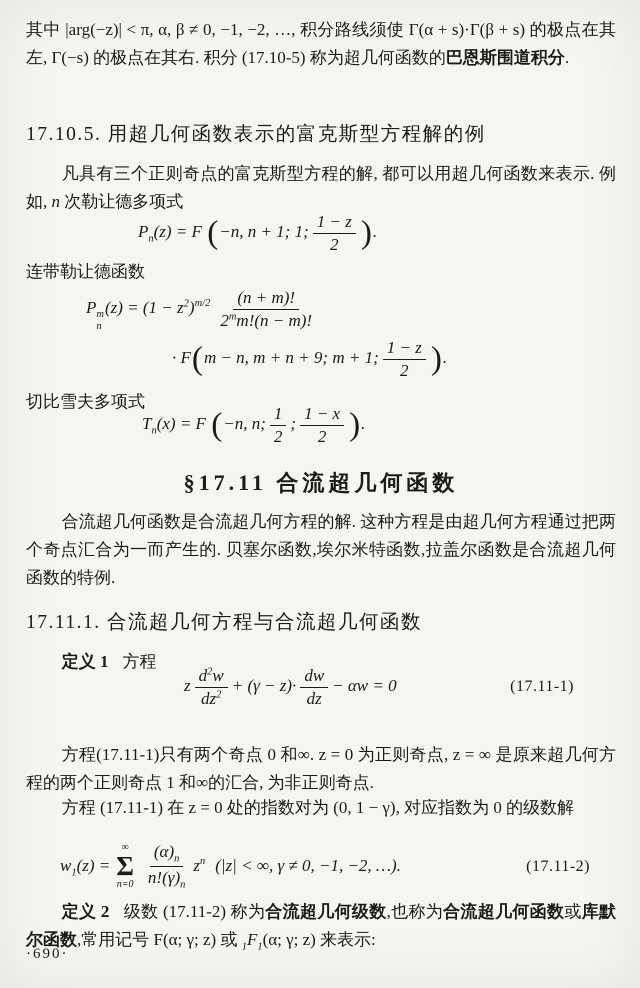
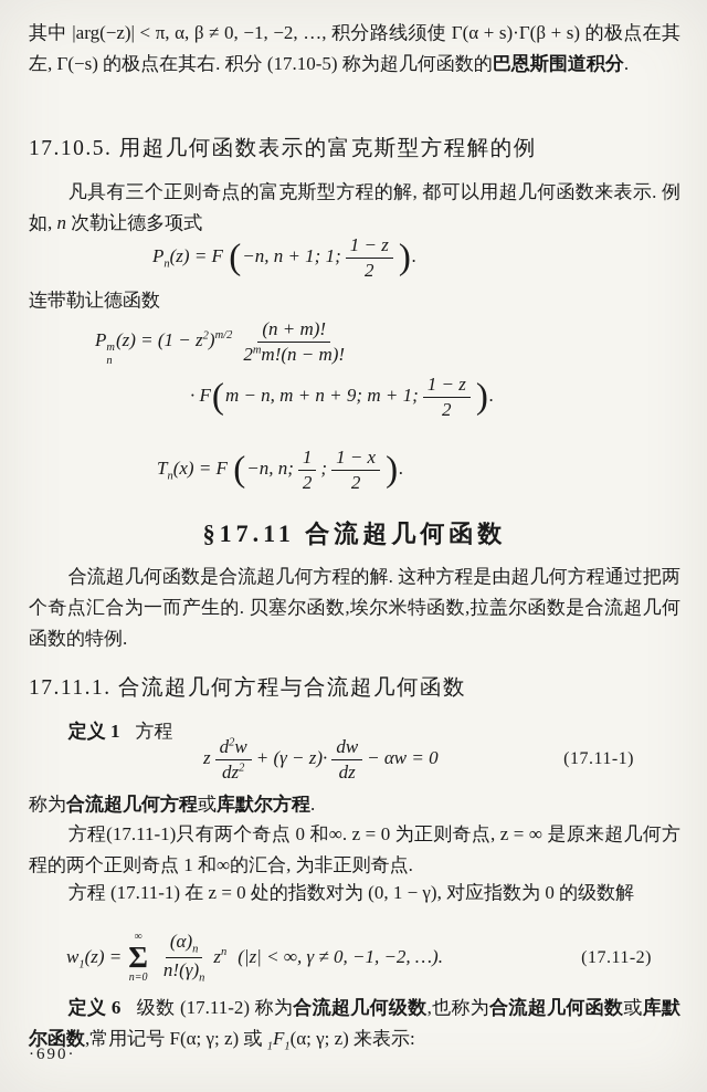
  其中 |arg(−z)| < π, α, β ≠ 0, −1, −2, …, 积分路线须使 Γ(α + s)·Γ(β + s) 的极点在其左, Γ(−s) 的极点在其右. 积分 (17.10-5) 称为超几何函数的巴恩斯围道积分.
  17.10.5. 用超几何函数表示的富克斯型方程解的例
  凡具有三个正则奇点的富克斯型方程的解, 都可以用超几何函数来表示. 例如, n 次勒让德多项式
  Pn(z) = F (−n, n + 1; 1;
  1 − z
  2
  ).
  连带勒让德函数
  P
  m
  n
  (z) = (1 − z2)m/2
  (n + m)!
  2mm!(n − m)!
  · F(m − n, m + n + 9; m + 1;
  1 − z
  2
  ).
- 切比雪夫多项式
  Tn(x) = F (−n, n;
  1
  2
  ;
  1 − x
  2
  ).
  §17.11 合流超几何函数
  合流超几何函数是合流超几何方程的解. 这种方程是由超几何方程通过把两个奇点汇合为一而产生的. 贝塞尔函数,埃尔米特函数,拉盖尔函数是合流超几何函数的特例.
  17.11.1. 合流超几何方程与合流超几何函数
  定义 1 方程
  z
  d2w
  dz2
  + (γ − z)·
  dw
  dz
  − αw = 0
  (17.11-1)
+ 称为合流超几何方程或库默尔方程.
  方程(17.11-1)只有两个奇点 0 和∞. z = 0 为正则奇点, z = ∞ 是原来超几何方程的两个正则奇点 1 和∞的汇合, 为非正则奇点.
  方程 (17.11-1) 在 z = 0 处的指数对为 (0, 1 − γ), 对应指数为 0 的级数解
  w1(z) =
  ∞
  Σ
  n=0
  (α)n
  n!(γ)n
  zn (|z| < ∞, γ ≠ 0, −1, −2, …).
  (17.11-2)
- 定义 2 级数 (17.11-2) 称为合流超几何级数,也称为合流超几何函数或库默尔函数,常用记号 F(α; γ; z) 或 1F1(α; γ; z) 来表示:
+ 定义 6 级数 (17.11-2) 称为合流超几何级数,也称为合流超几何函数或库默尔函数,常用记号 F(α; γ; z) 或 1F1(α; γ; z) 来表示:
  ·690·
